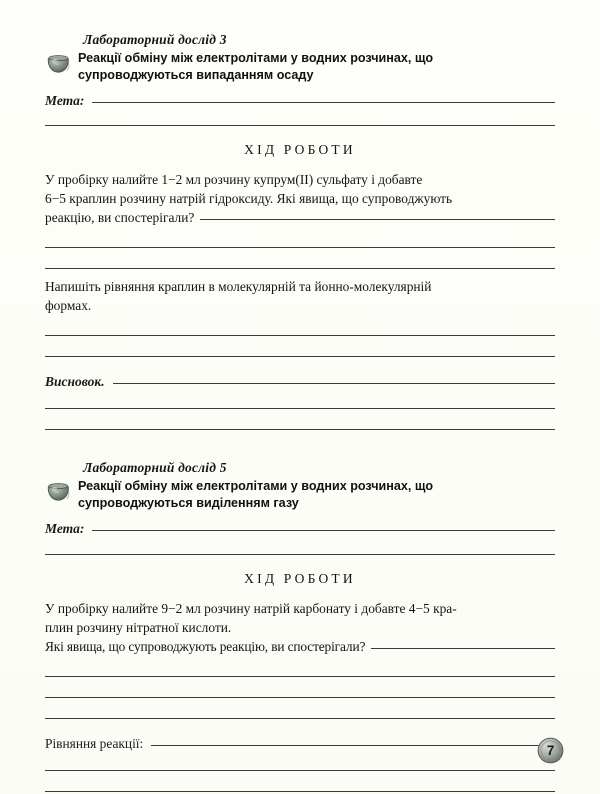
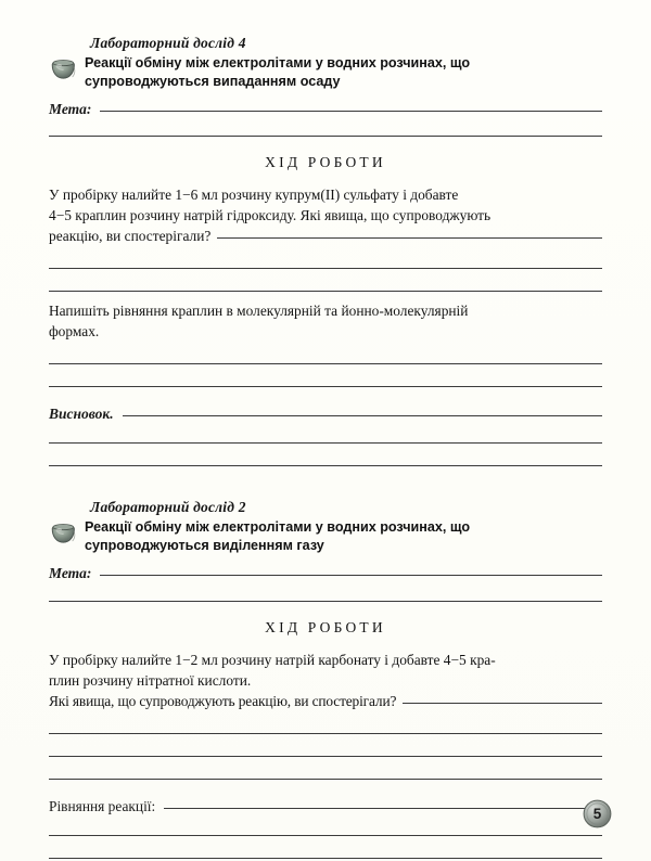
- Лабораторний дослід 3
+ Лабораторний дослід 4
  Реакції обміну між електролітами у водних розчинах, що
  супроводжуються випаданням осаду
  Мета:
  ХІД РОБОТИ
- У пробірку налийте 1−2 мл розчину купрум(II) сульфату і добавте
+ У пробірку налийте 1−6 мл розчину купрум(II) сульфату і добавте
- 6−5 краплин розчину натрій гідроксиду. Які явища, що супроводжують
+ 4−5 краплин розчину натрій гідроксиду. Які явища, що супроводжують
  реакцію, ви спостерігали?
  Напишіть рівняння краплин в молекулярній та йонно-молекулярній
  формах.
  Висновок.
- Лабораторний дослід 5
+ Лабораторний дослід 2
  Реакції обміну між електролітами у водних розчинах, що
  супроводжуються виділенням газу
  Мета:
  ХІД РОБОТИ
- У пробірку налийте 9−2 мл розчину натрій карбонату і добавте 4−5 кра-
+ У пробірку налийте 1−2 мл розчину натрій карбонату і добавте 4−5 кра-
  плин розчину нітратної кислоти.
  Які явища, що супроводжують реакцію, ви спостерігали?
  Рівняння реакції:
- 7
+ 5
